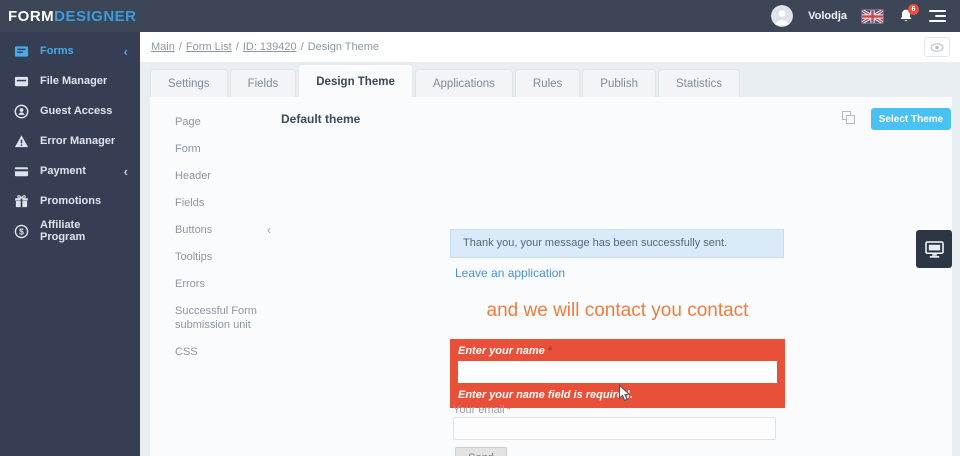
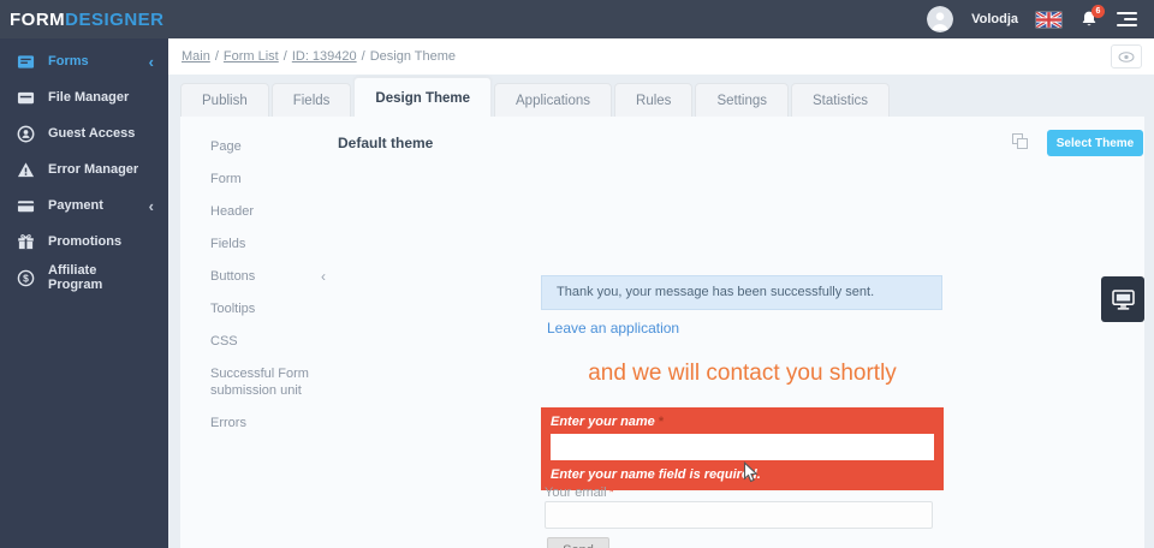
  FORMDESIGNER
  Volodja
  Forms
  ‹
  File Manager
  Guest Access
  Error Manager
  Payment
  ‹
  Promotions
  $
  Affiliate Program
  Main
  /
  Form List
  /
  ID: 139420
  /
  Design Theme
- Settings
+ Publish
  Fields
  Design Theme
  Applications
  Rules
- Publish
+ Settings
  Statistics
  Page
  Form
  Header
  Fields
  Buttons
  ‹
  Tooltips
- Errors
+ CSS
  Successful Form submission unit
- CSS
+ Errors
  Default theme
  Select Theme
  Thank you, your message has been successfully sent.
  Leave an application
- and we will contact you contact
+ and we will contact you shortly
  Enter your name *
  Enter your name field is requir.
  Your email *
